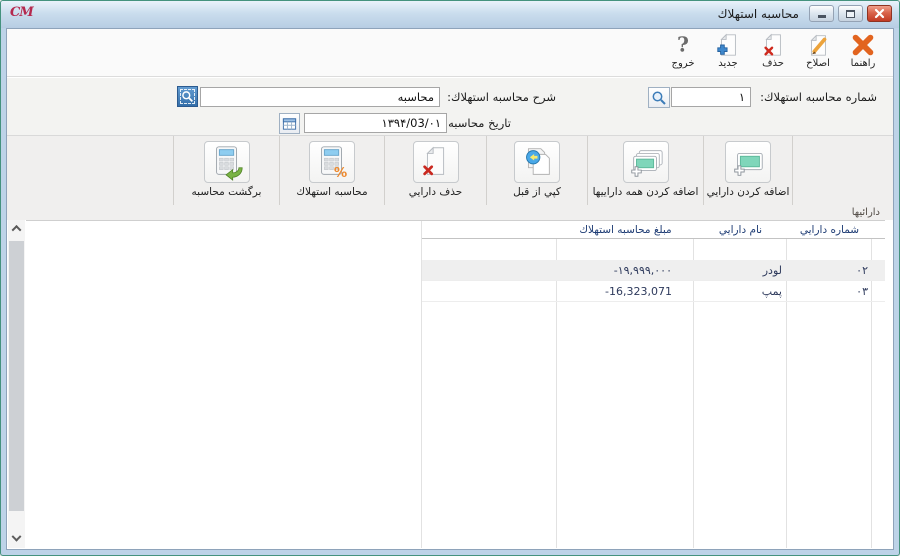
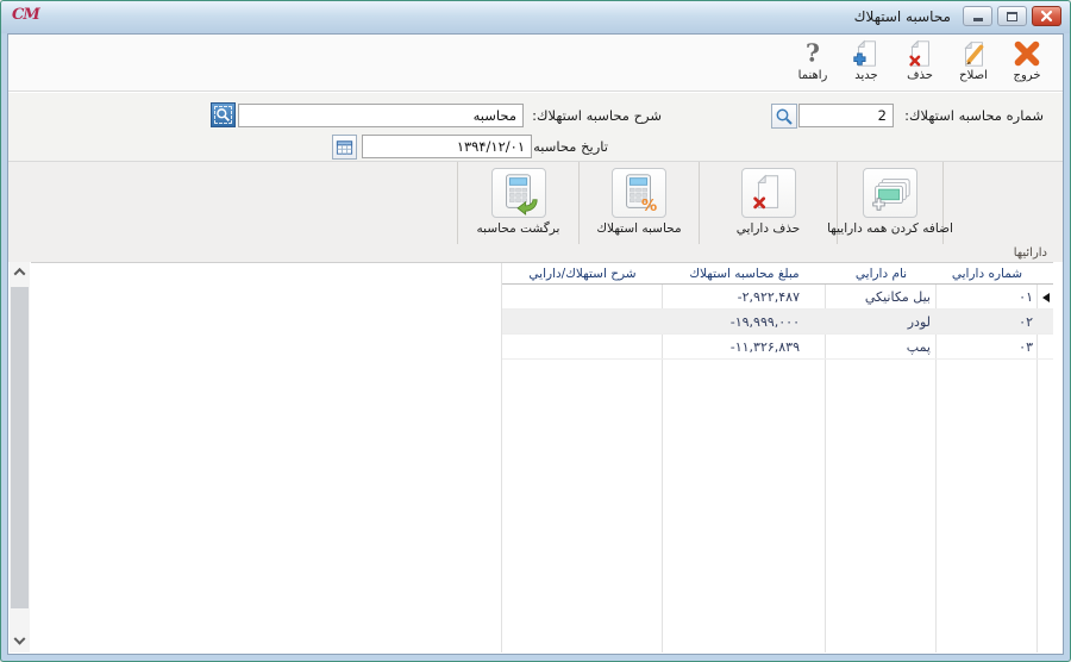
  CM
  محاسبه استهلاك
- راهنما
+ خروج
  اصلاح
  حذف
  جديد
  ?
- خروج
+ راهنما
  شماره محاسبه استهلاك:
- ۱
+ 2
  شرح محاسبه استهلاك:
  محاسبه
  تاريخ محاسبه
- ۱۳۹۴/03/۰۱
+ ۱۳۹۴/۱۲/۰۱
- اضافه كردن دارايي
  اضافه كردن همه داراييها
- كپي از قبل
  حذف دارايي
  %
  محاسبه استهلاك
  برگشت محاسبه
  دارائيها
  شماره دارايي
  نام دارايي
  مبلغ محاسبه استهلاك
+ شرح استهلاك/دارايي
+ ۰۱
+ بيل مكانيكي
+ -۲,۹۲۲,۴۸۷
  ۰۲
  لودر
  -۱۹,۹۹۹,۰۰۰
  ۰۳
  پمپ
- -16,323,071
+ -۱۱,۳۲۶,۸۳۹
